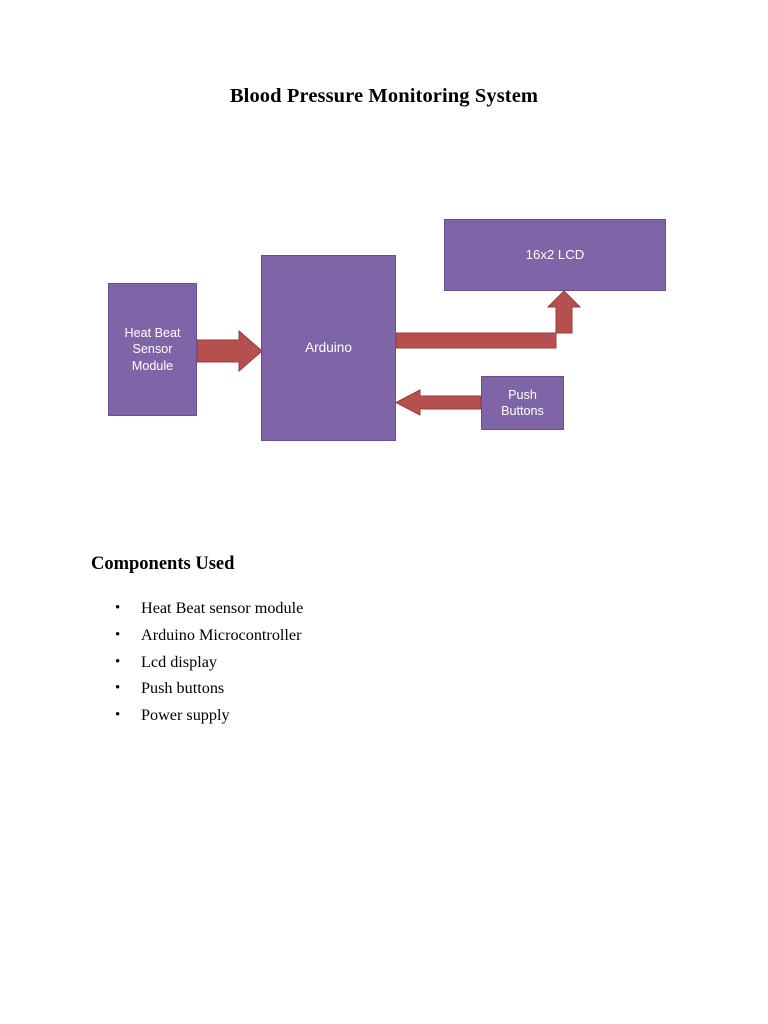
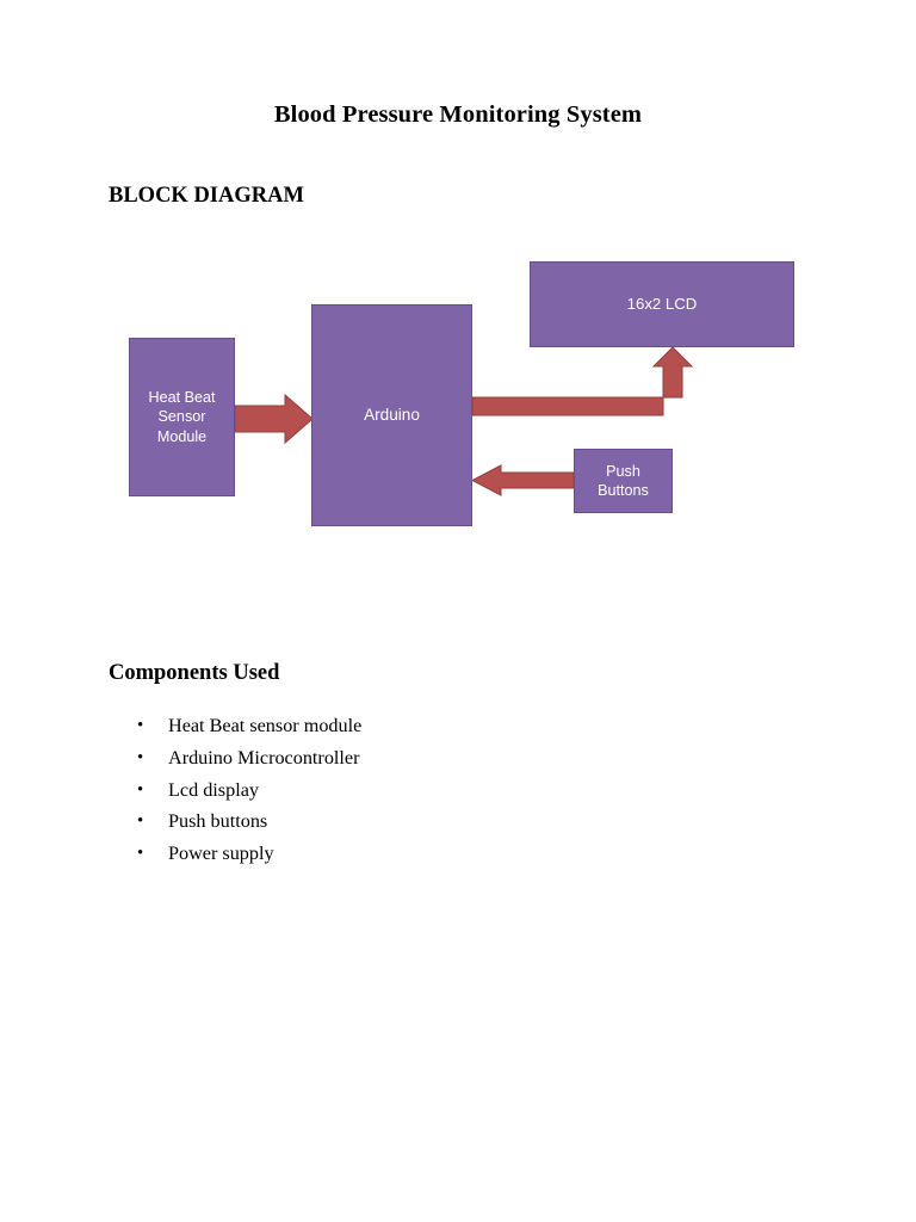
  Blood Pressure Monitoring System
+ BLOCK DIAGRAM
  Heat Beat
  Sensor
  Module
  Arduino
  16x2 LCD
  Push
  Buttons
  Components Used
  •
  Heat Beat sensor module
  •
  Arduino Microcontroller
  •
  Lcd display
  •
  Push buttons
  •
  Power supply
